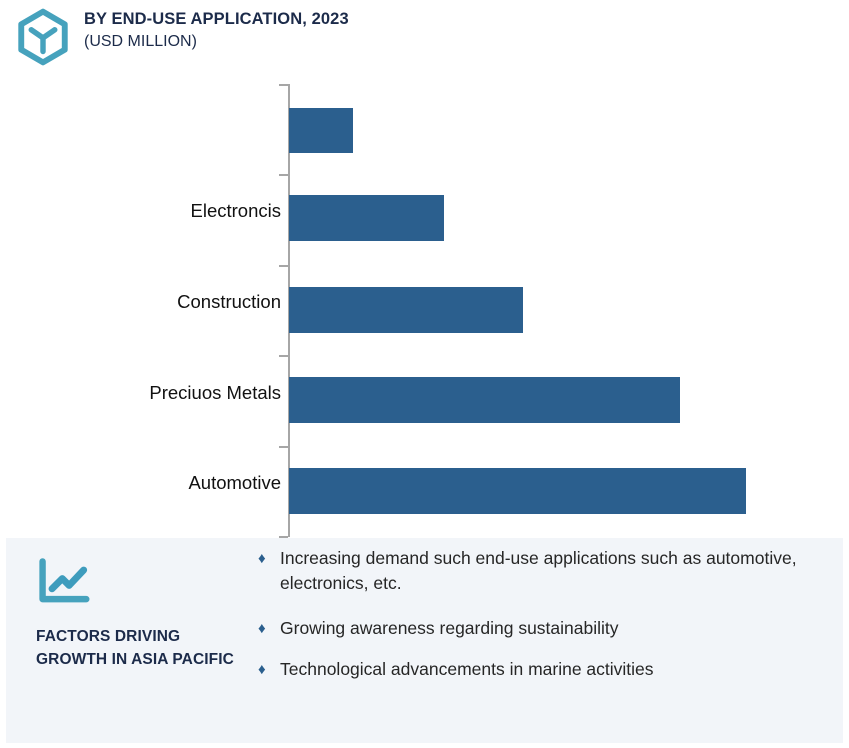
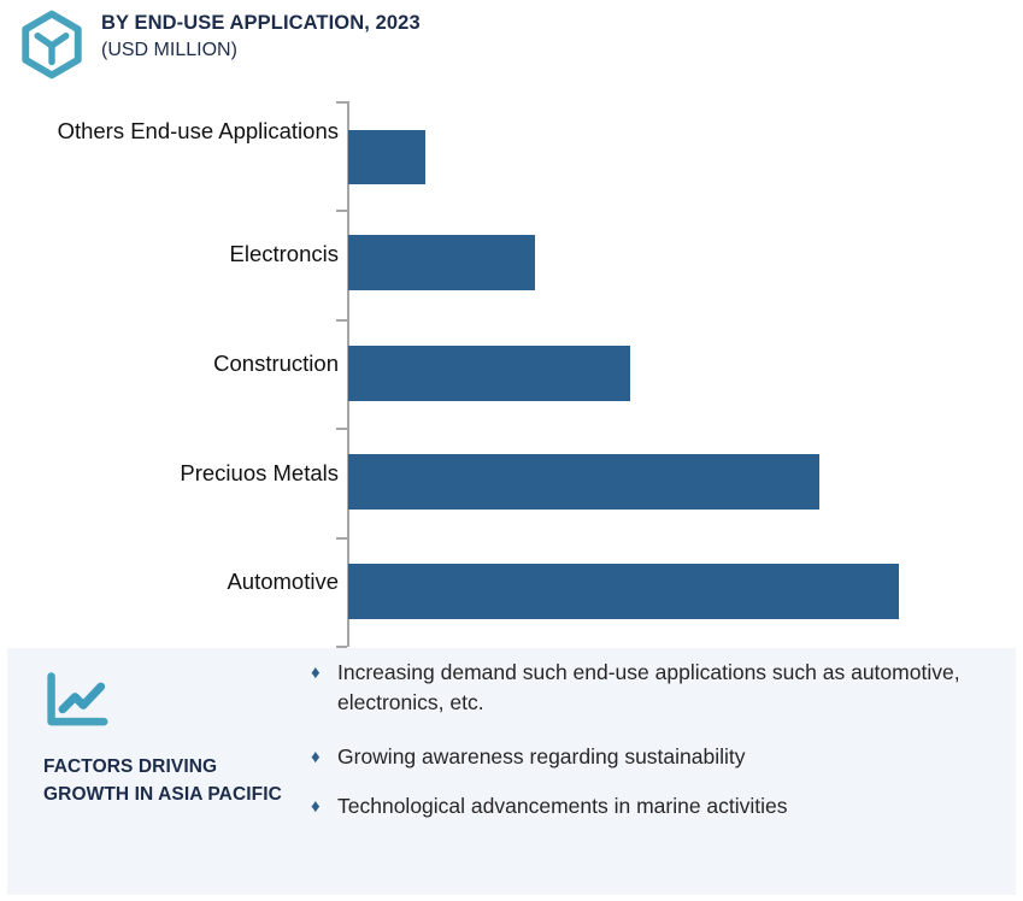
  BY END-USE APPLICATION, 2023
  (USD MILLION)
+ Others End-use Applications
  Electroncis
  Construction
  Preciuos Metals
  Automotive
  FACTORS DRIVING GROWTH IN ASIA PACIFIC
  ♦
  Increasing demand such end-use applications such as automotive, electronics, etc.
  ♦
  Growing awareness regarding sustainability
  ♦
  Technological advancements in marine activities
